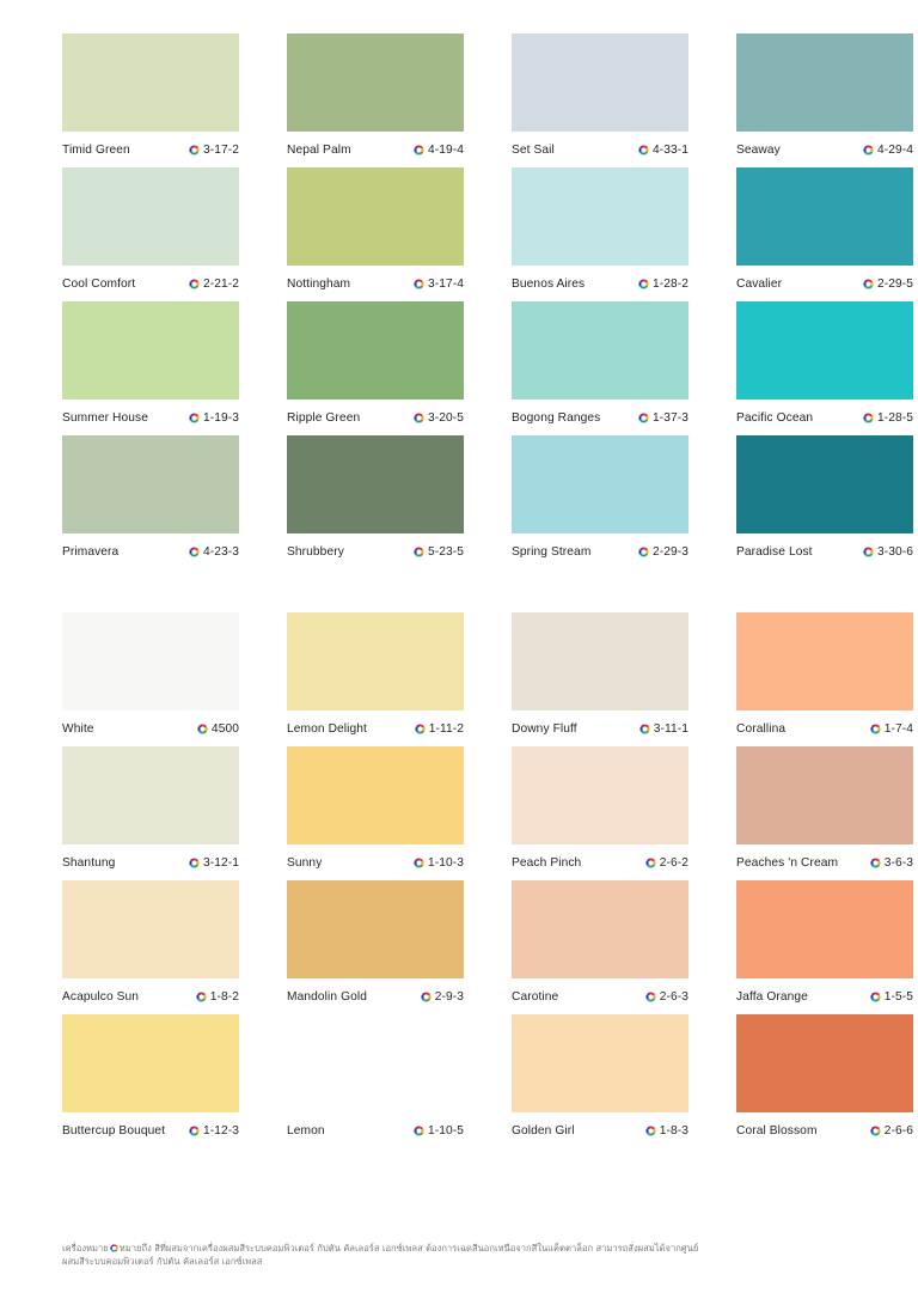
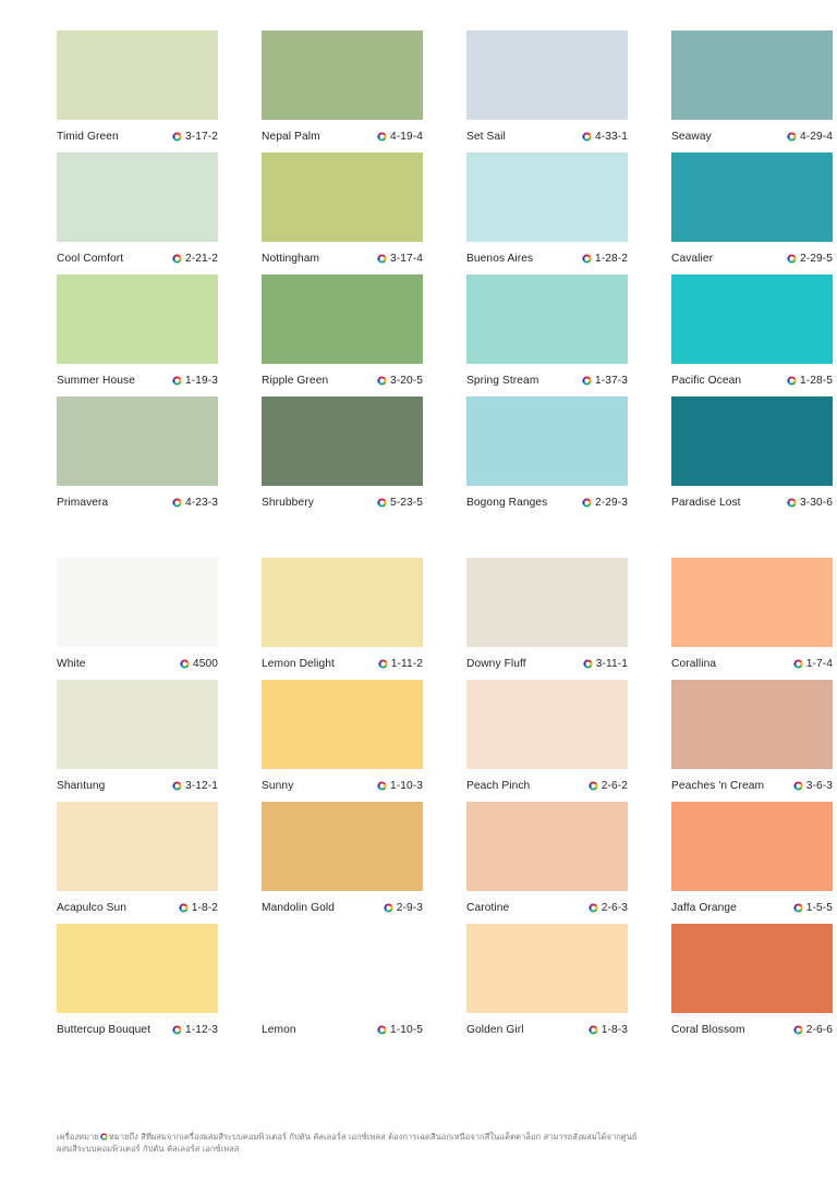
  Timid Green
  3-17-2
  Nepal Palm
  4-19-4
  Set Sail
  4-33-1
  Seaway
  4-29-4
  Cool Comfort
  2-21-2
  Nottingham
  3-17-4
  Buenos Aires
  1-28-2
  Cavalier
  2-29-5
  Summer House
  1-19-3
  Ripple Green
  3-20-5
- Bogong Ranges
+ Spring Stream
  1-37-3
  Pacific Ocean
  1-28-5
  Primavera
  4-23-3
  Shrubbery
  5-23-5
- Spring Stream
+ Bogong Ranges
  2-29-3
  Paradise Lost
  3-30-6
  White
  4500
  Lemon Delight
  1-11-2
  Downy Fluff
  3-11-1
  Corallina
  1-7-4
  Shantung
  3-12-1
  Sunny
  1-10-3
  Peach Pinch
  2-6-2
  Peaches 'n Cream
  3-6-3
  Acapulco Sun
  1-8-2
  Mandolin Gold
  2-9-3
  Carotine
  2-6-3
  Jaffa Orange
  1-5-5
  Buttercup Bouquet
  1-12-3
  Lemon
  1-10-5
  Golden Girl
  1-8-3
  Coral Blossom
  2-6-6
  เครื่องหมาย หมายถึง สีที่ผสมจากเครื่องผสมสีระบบคอมพิวเตอร์ กัปตัน คัลเลอร์ส เอกซ์เพลส ต้องการเฉดสีนอกเหนือจากสีในแค็ตตาล็อก สามารถสั่งผสมได้จากศูนย์
  ผสมสีระบบคอมพิวเตอร์ กัปตัน คัลเลอร์ส เอกซ์เพลส
